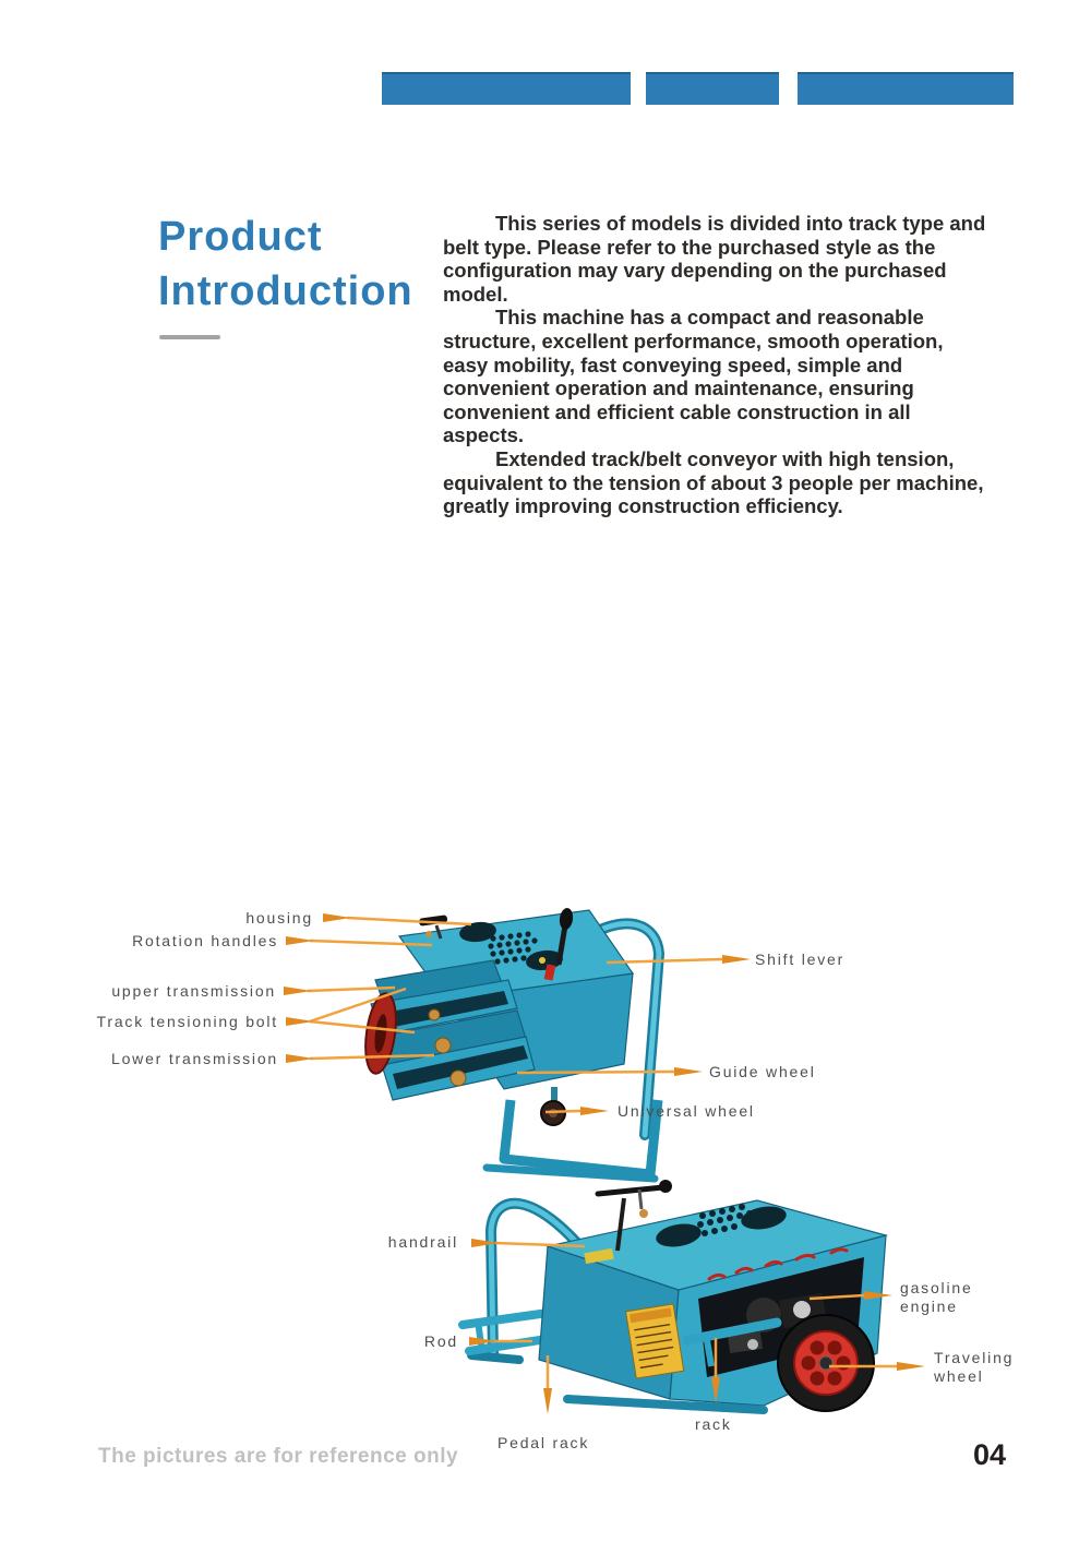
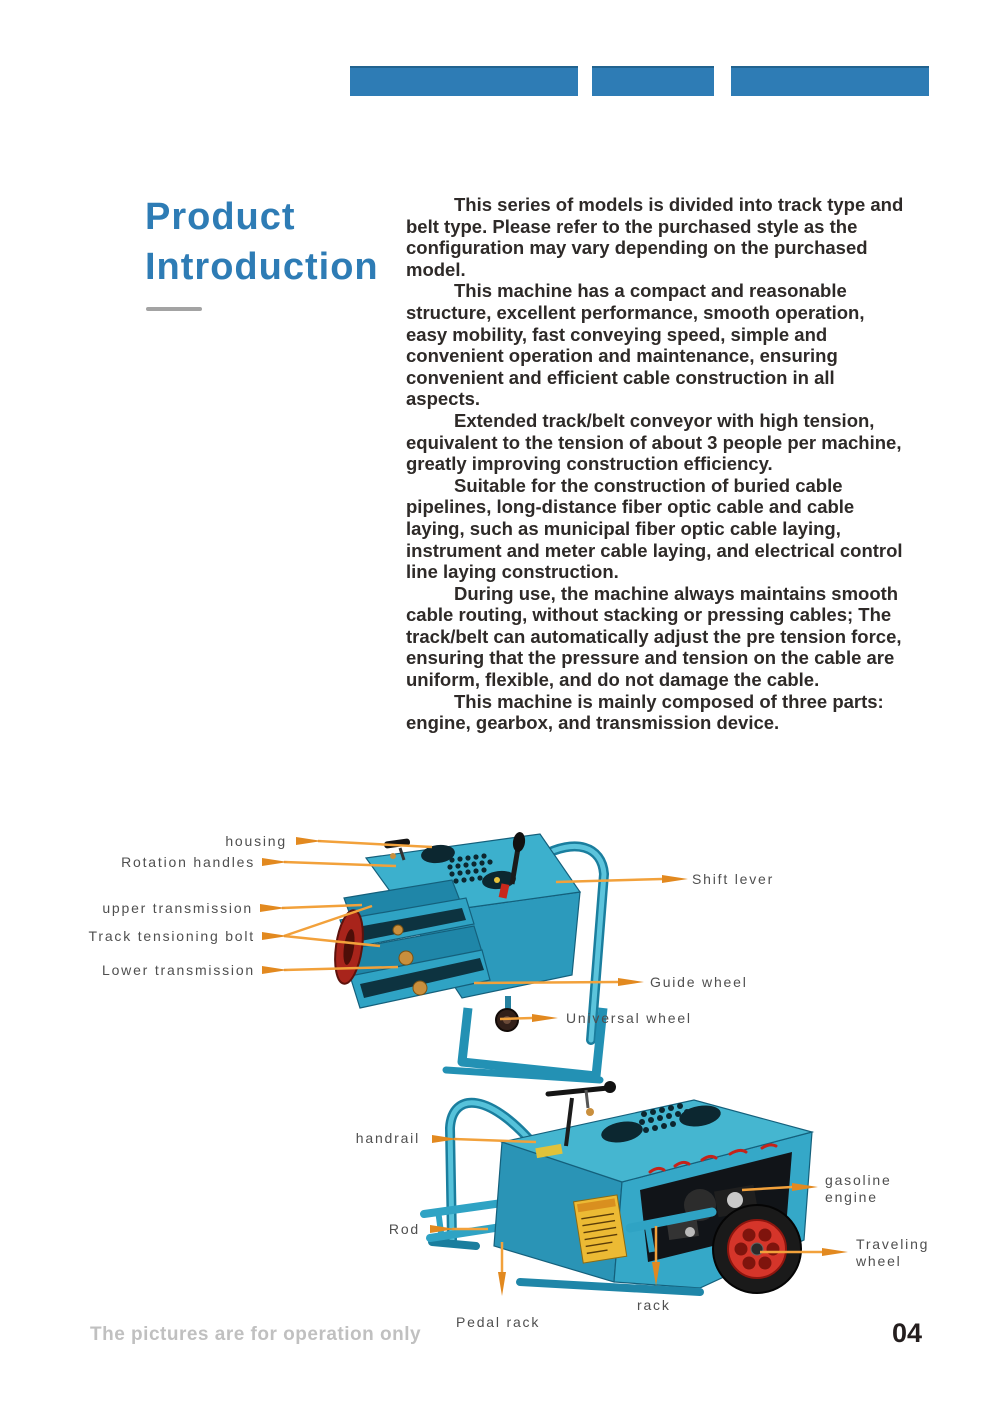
  Product
  Introduction
  This series of models is divided into track type and belt type. Please refer to the purchased style as the configuration may vary depending on the purchased model.
  This machine has a compact and reasonable structure, excellent performance, smooth operation, easy mobility, fast conveying speed, simple and convenient operation and maintenance, ensuring convenient and efficient cable construction in all aspects.
  Extended track/belt conveyor with high tension, equivalent to the tension of about 3 people per machine, greatly improving construction efficiency.
+ Suitable for the construction of buried cable pipelines, long-distance fiber optic cable and cable laying, such as municipal fiber optic cable laying, instrument and meter cable laying, and electrical control line laying construction.
+ During use, the machine always maintains smooth cable routing, without stacking or pressing cables; The track/belt can automatically adjust the pre tension force, ensuring that the pressure and tension on the cable are uniform, flexible, and do not damage the cable.
+ This machine is mainly composed of three parts: engine, gearbox, and transmission device.
  housing
  Rotation handles
  upper transmission
  Track tensioning bolt
  Lower transmission
  Shift lever
  Guide wheel
  Universal wheel
  handrail
  Rod
  Pedal rack
  rack
  gasoline
  engine
  Traveling
  wheel
- The pictures are for reference only
+ The pictures are for operation only
  04
